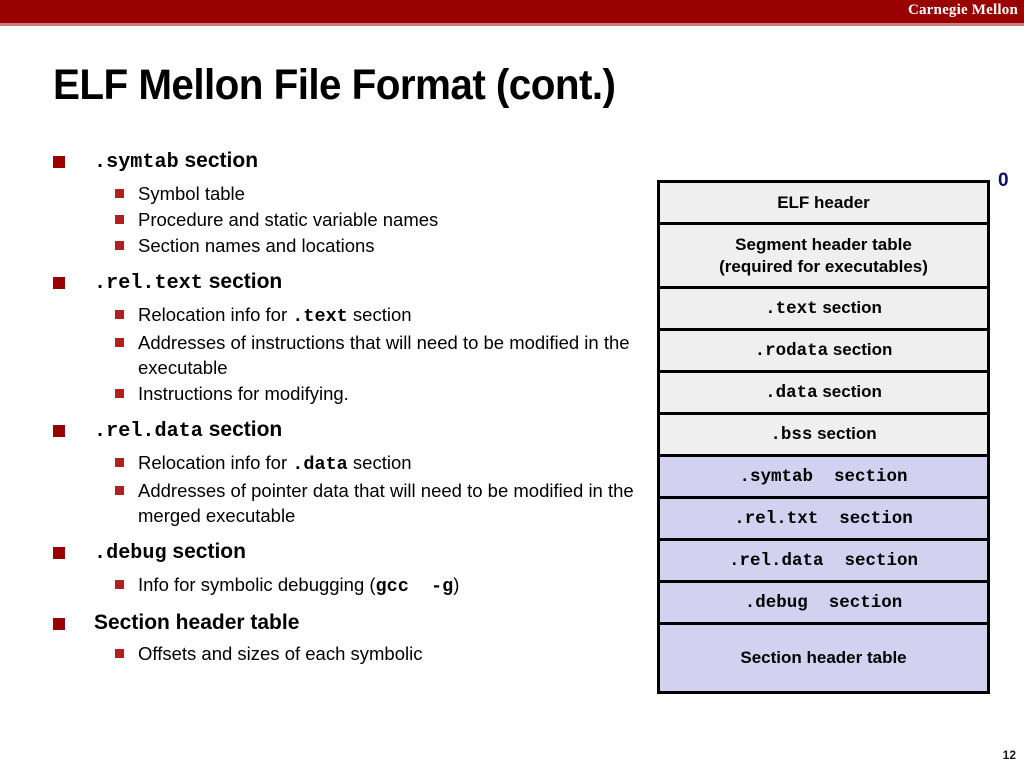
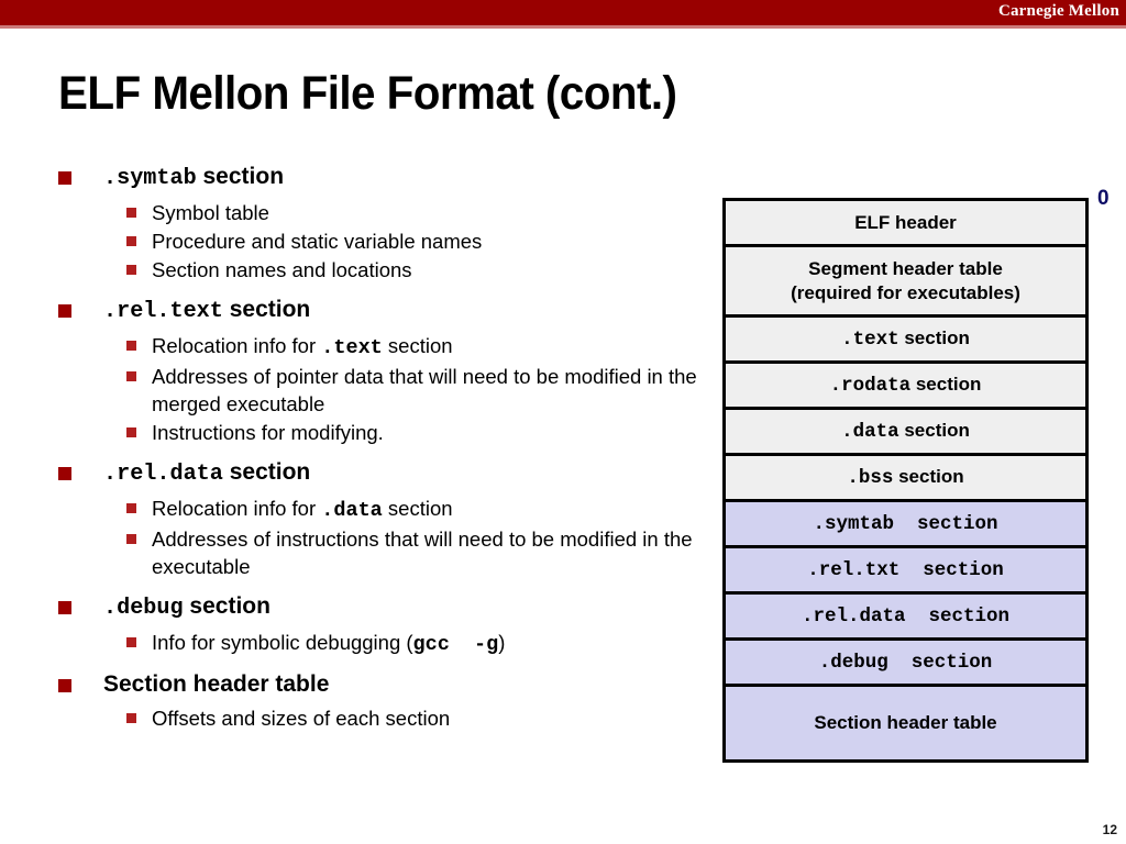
  Carnegie Mellon
  ELF Mellon File Format (cont.)
  .symtab section
  Symbol table
  Procedure and static variable names
  Section names and locations
  .rel.text section
  Relocation info for .text section
- Addresses of instructions that will need to be modified in the executable
+ Addresses of pointer data that will need to be modified in the merged executable
  Instructions for modifying.
  .rel.data section
  Relocation info for .data section
- Addresses of pointer data that will need to be modified in the merged executable
+ Addresses of instructions that will need to be modified in the executable
  .debug section
  Info for symbolic debugging (gcc -g)
  Section header table
- Offsets and sizes of each symbolic
+ Offsets and sizes of each section
  ELF header
  Segment header table
  (required for executables)
  .text section
  .rodata section
  .data section
  .bss section
  .symtab section
  .rel.txt section
  .rel.data section
  .debug section
  Section header table
  0
  12
